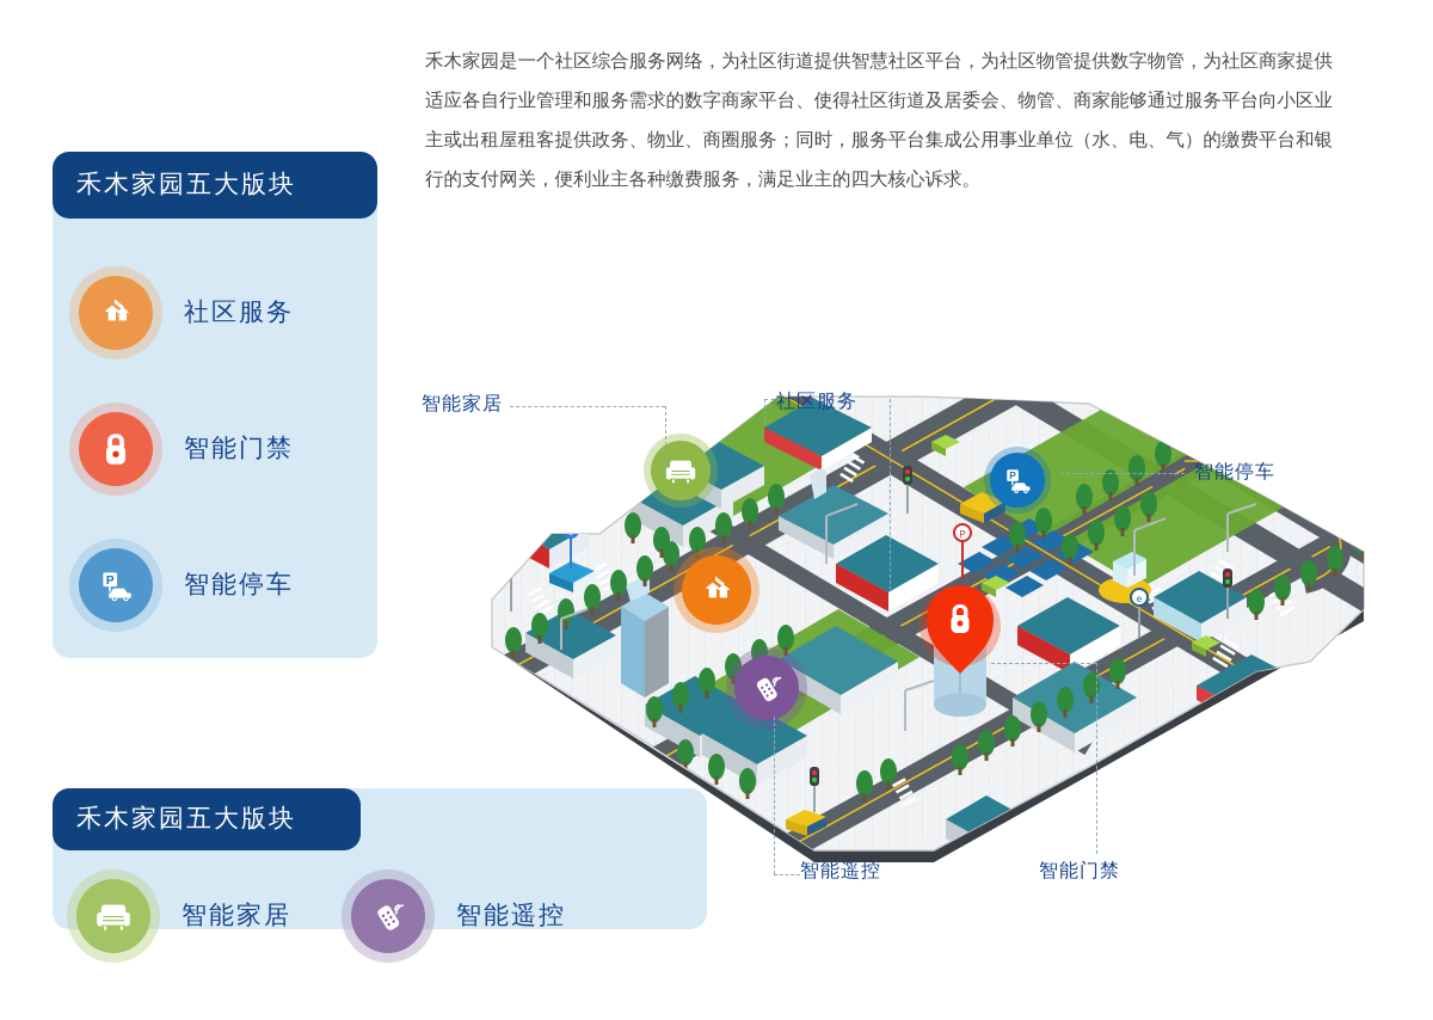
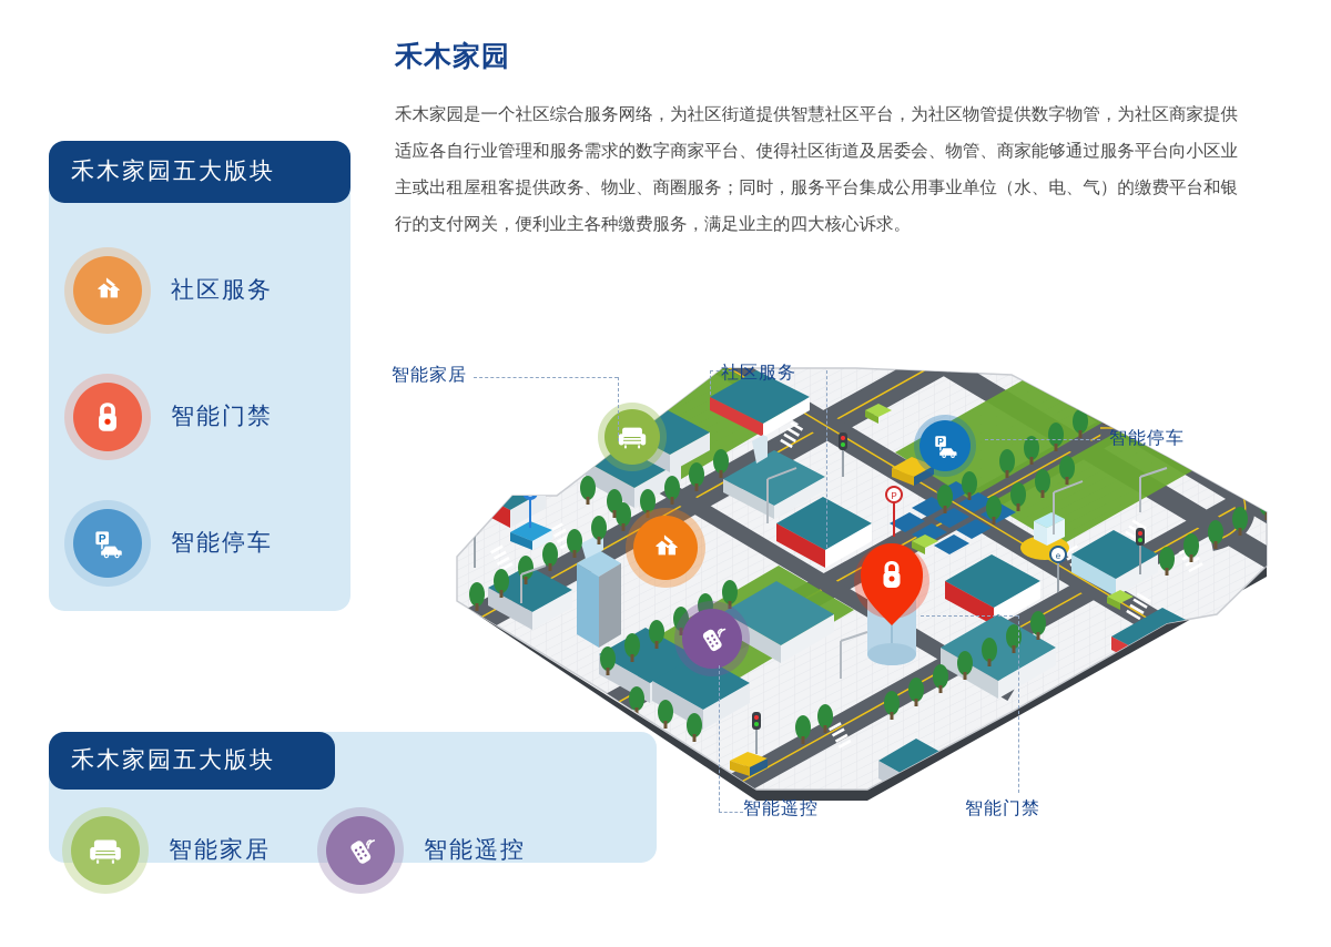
+ 禾木家园
  禾木家园是一个社区综合服务网络，为社区街道提供智慧社区平台，为社区物管提供数字物管，为社区商家提供适应各自行业管理和服务需求的数字商家平台、使得社区街道及居委会、物管、商家能够通过服务平台向小区业主或出租屋租客提供政务、物业、商圈服务；同时，服务平台集成公用事业单位（水、电、气）的缴费平台和银行的支付网关，便利业主各种缴费服务，满足业主的四大核心诉求。
  禾木家园五大版块
  社区服务
  智能门禁
  智能停车
  禾木家园五大版块
  智能家居
  智能遥控
  P
  e
  智能家居
  社区服务
  智能停车
  智能遥控
  智能门禁
